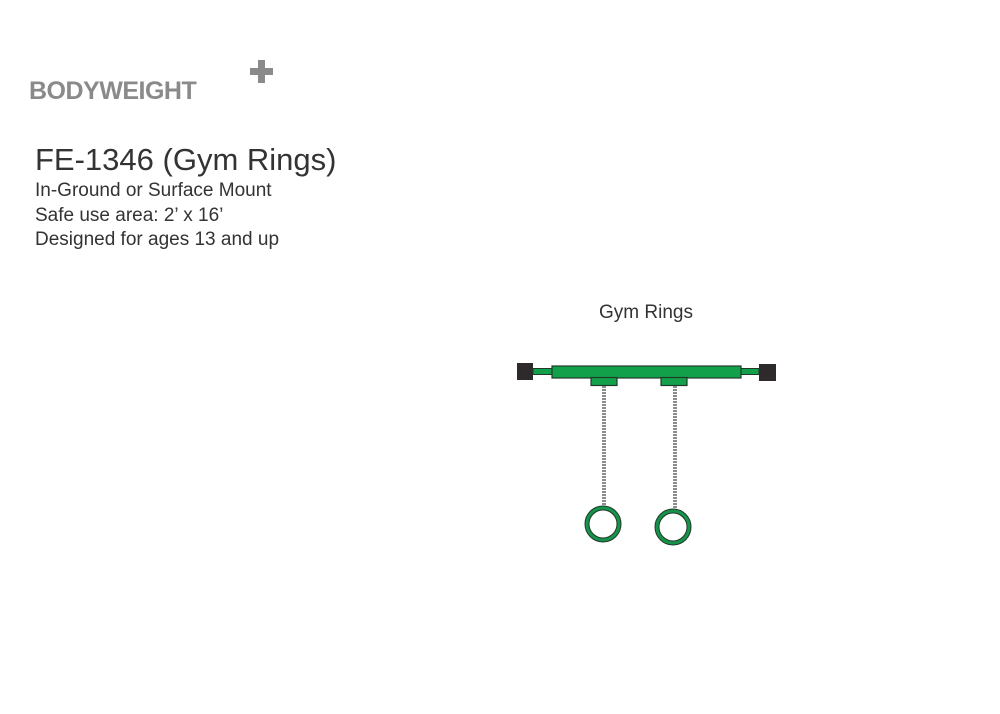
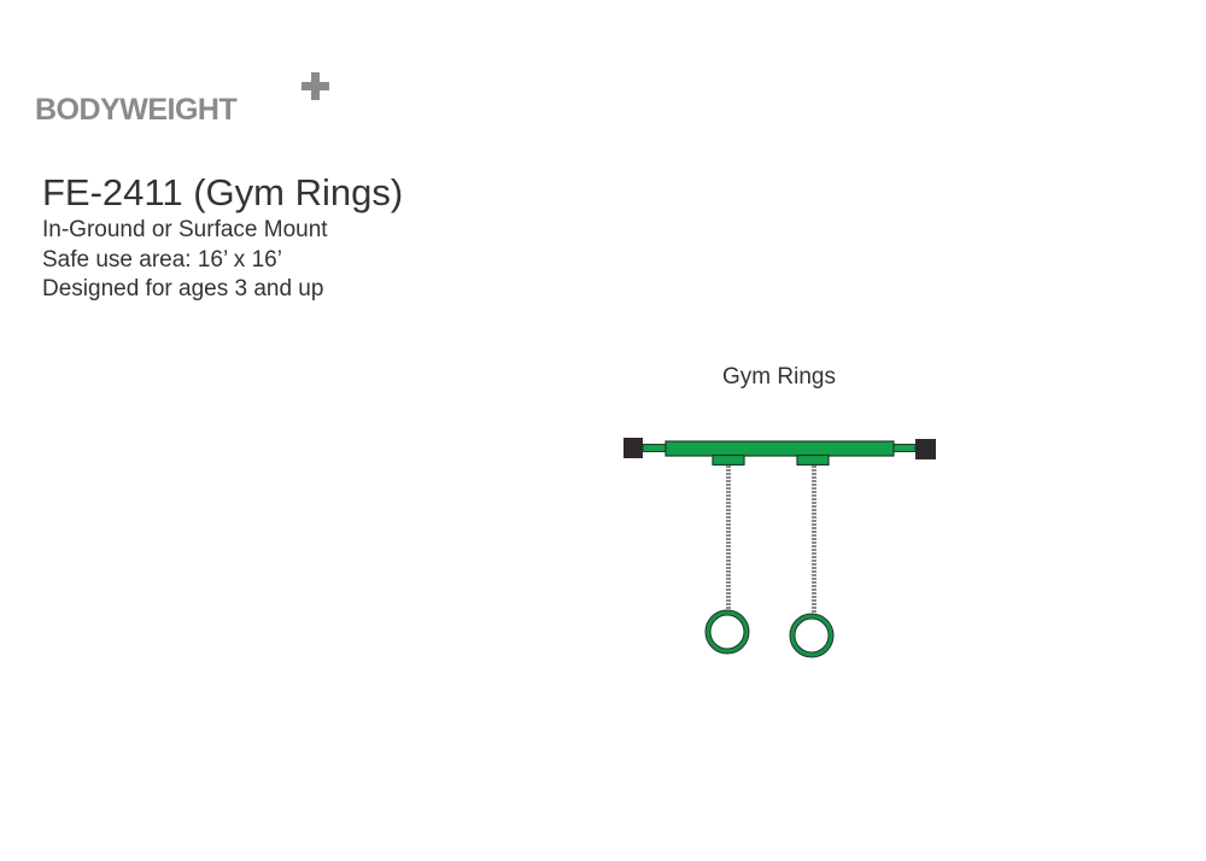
  BODYWEIGHT
- FE-1346 (Gym Rings)
+ FE-2411 (Gym Rings)
  In-Ground or Surface Mount
- Safe use area: 2’ x 16’
+ Safe use area: 16’ x 16’
- Designed for ages 13 and up
+ Designed for ages 3 and up
  Gym Rings
